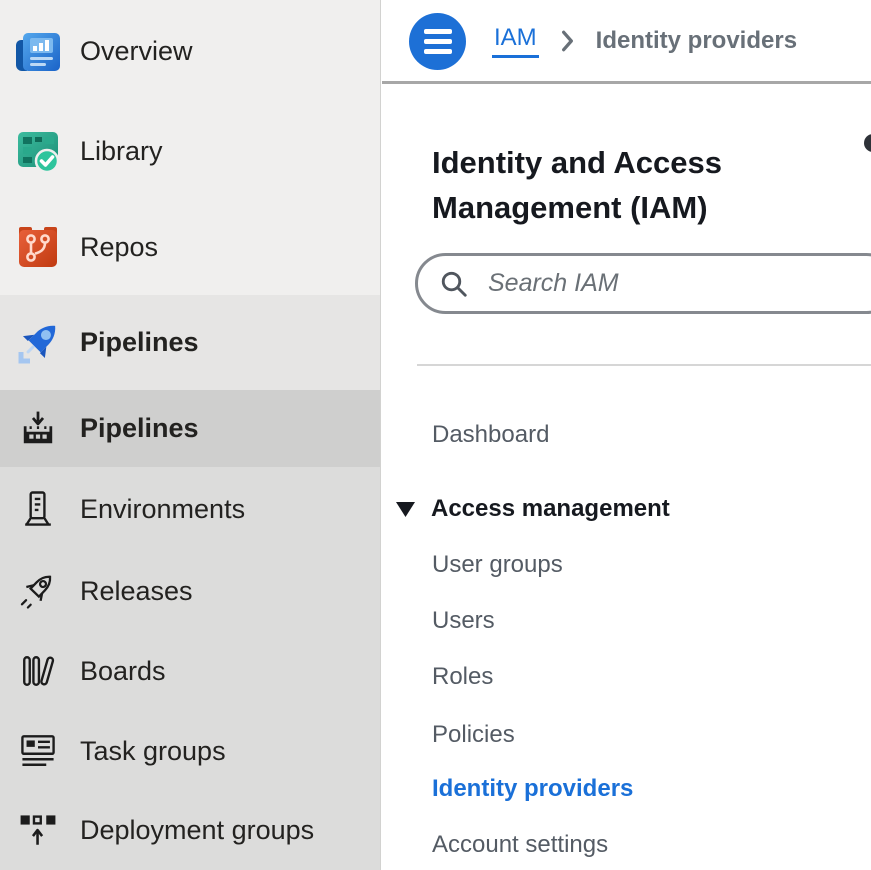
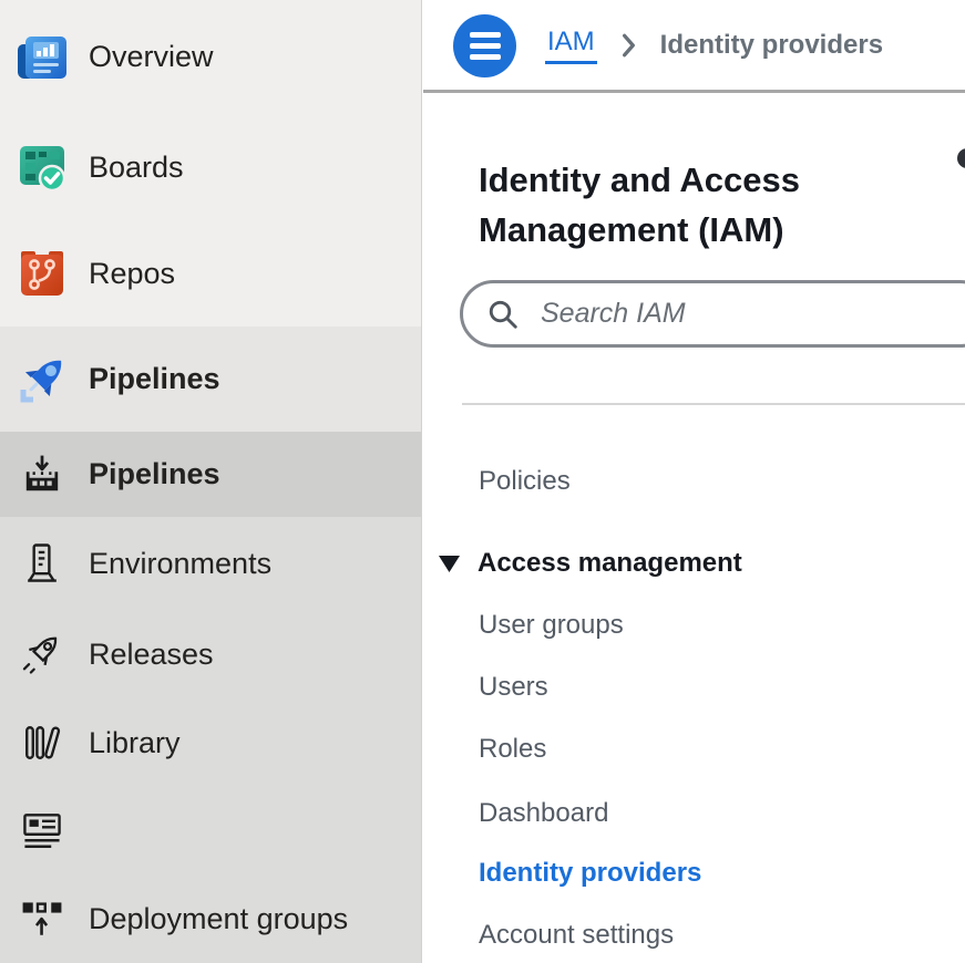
  Overview
- Library
+ Boards
  Repos
  Pipelines
  Pipelines
  Environments
  Releases
- Boards
+ Library
- Task groups
  Deployment groups
  IAM
  Identity providers
  Identity and Access Management (IAM)
  Search IAM
- Dashboard
+ Policies
  Access management
  User groups
  Users
  Roles
- Policies
+ Dashboard
  Identity providers
  Account settings
